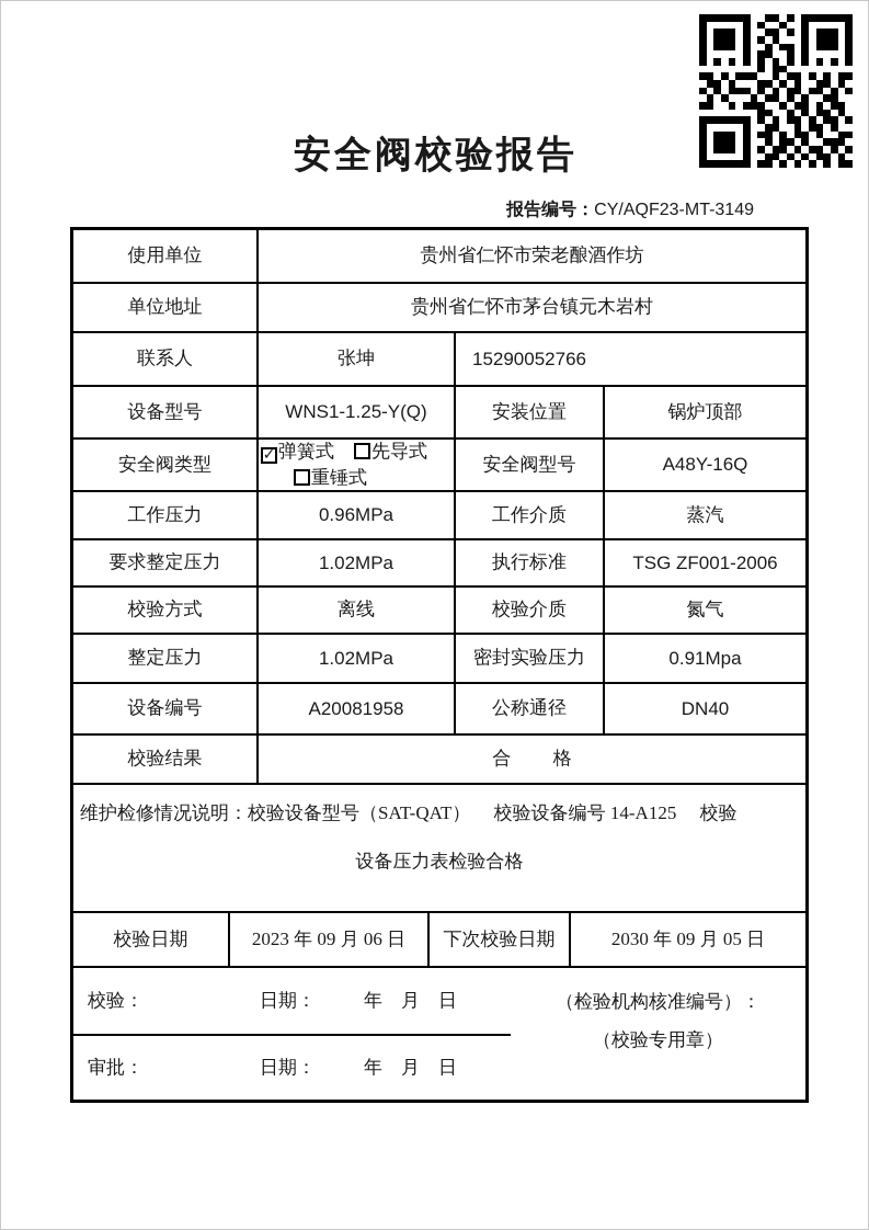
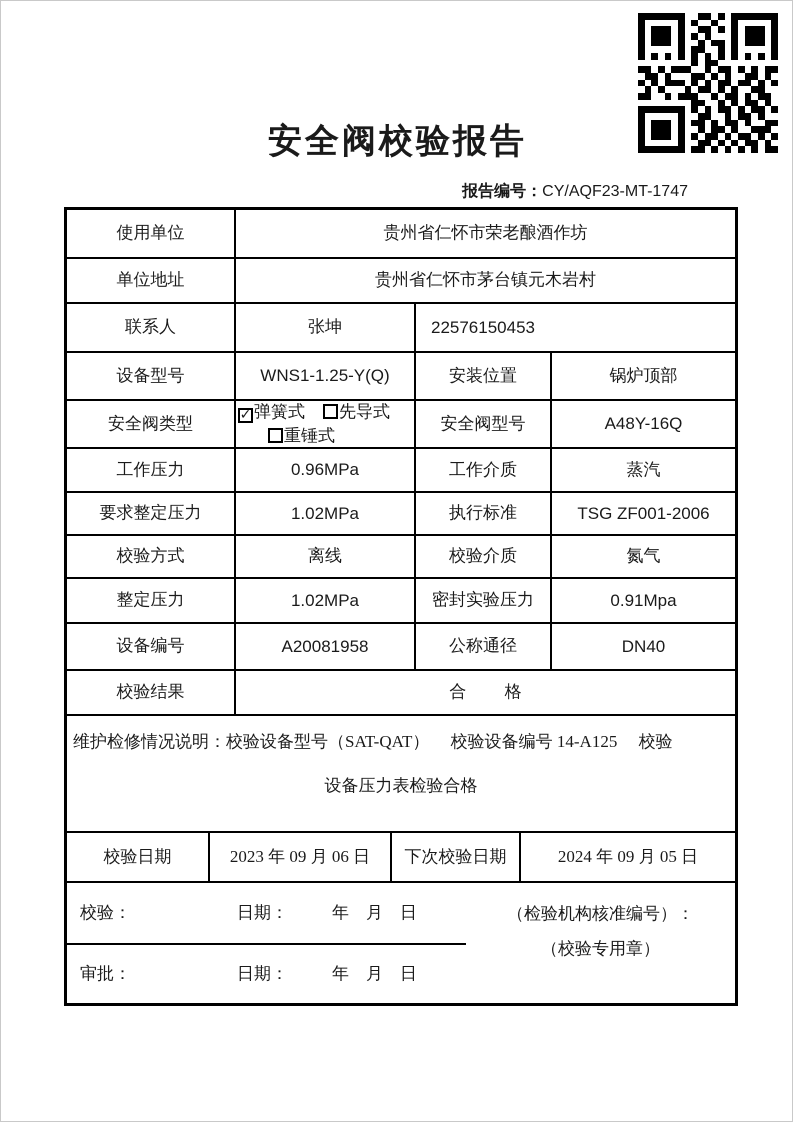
  安全阀校验报告
- 报告编号：CY/AQF23-MT-3149
+ 报告编号：CY/AQF23-MT-1747
  使用单位
  贵州省仁怀市荣老酿酒作坊
  单位地址
  贵州省仁怀市茅台镇元木岩村
  联系人
  张坤
- 15290052766
+ 22576150453
  设备型号
  WNS1-1.25-Y(Q)
  安装位置
  锅炉顶部
  安全阀类型
  ✓ 弹簧式 先导式
  重锤式
  安全阀型号
  A48Y-16Q
  工作压力
  0.96MPa
  工作介质
  蒸汽
  要求整定压力
  1.02MPa
  执行标准
  TSG ZF001-2006
  校验方式
  离线
  校验介质
  氮气
  整定压力
  1.02MPa
  密封实验压力
  0.91Mpa
  设备编号
  A20081958
  公称通径
  DN40
  校验结果
  合 格
  维护检修情况说明：校验设备型号（SAT-QAT） 校验设备编号 14-A125 校验
  设备压力表检验合格
  校验日期
  2023 年 09 月 06 日
  下次校验日期
- 2030 年 09 月 05 日
+ 2024 年 09 月 05 日
  校验：
  日期：
  年 月 日
  审批：
  日期：
  年 月 日
  （检验机构核准编号）：
  （校验专用章）
